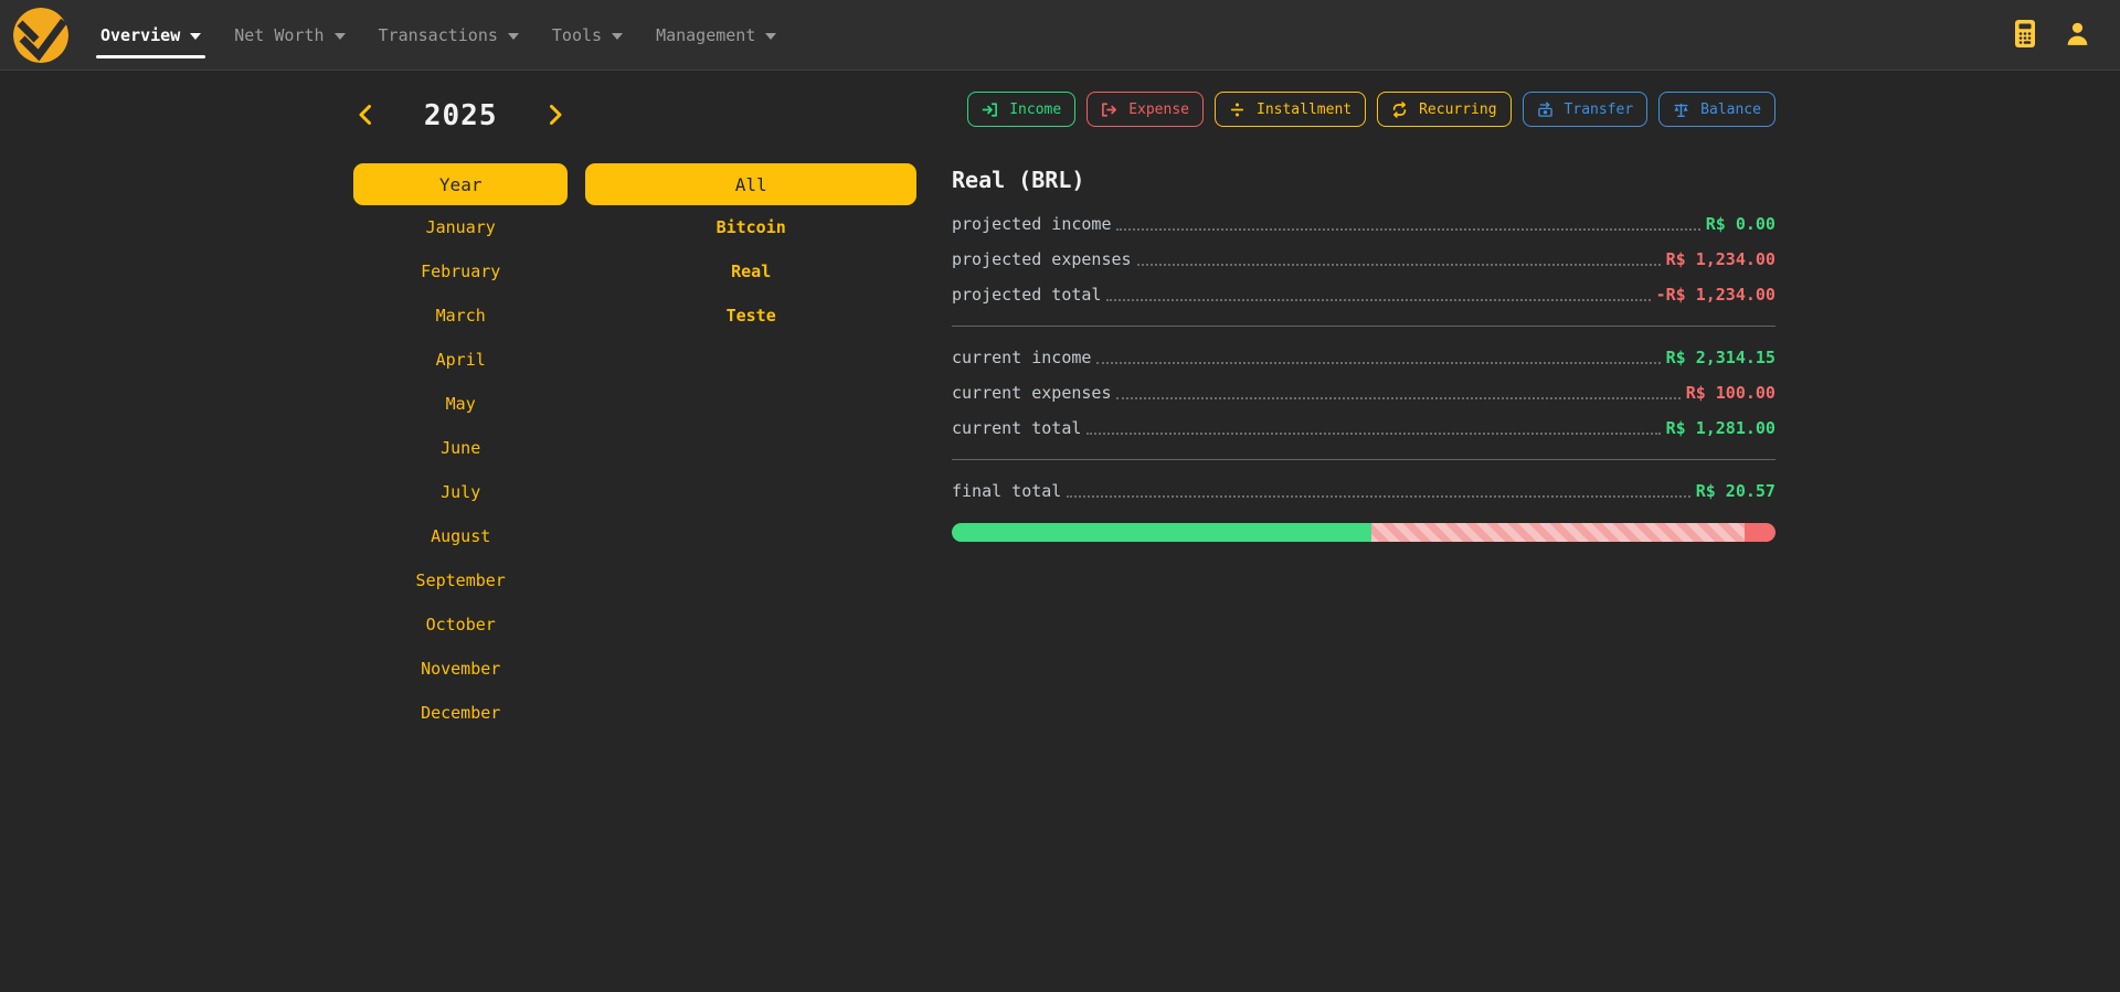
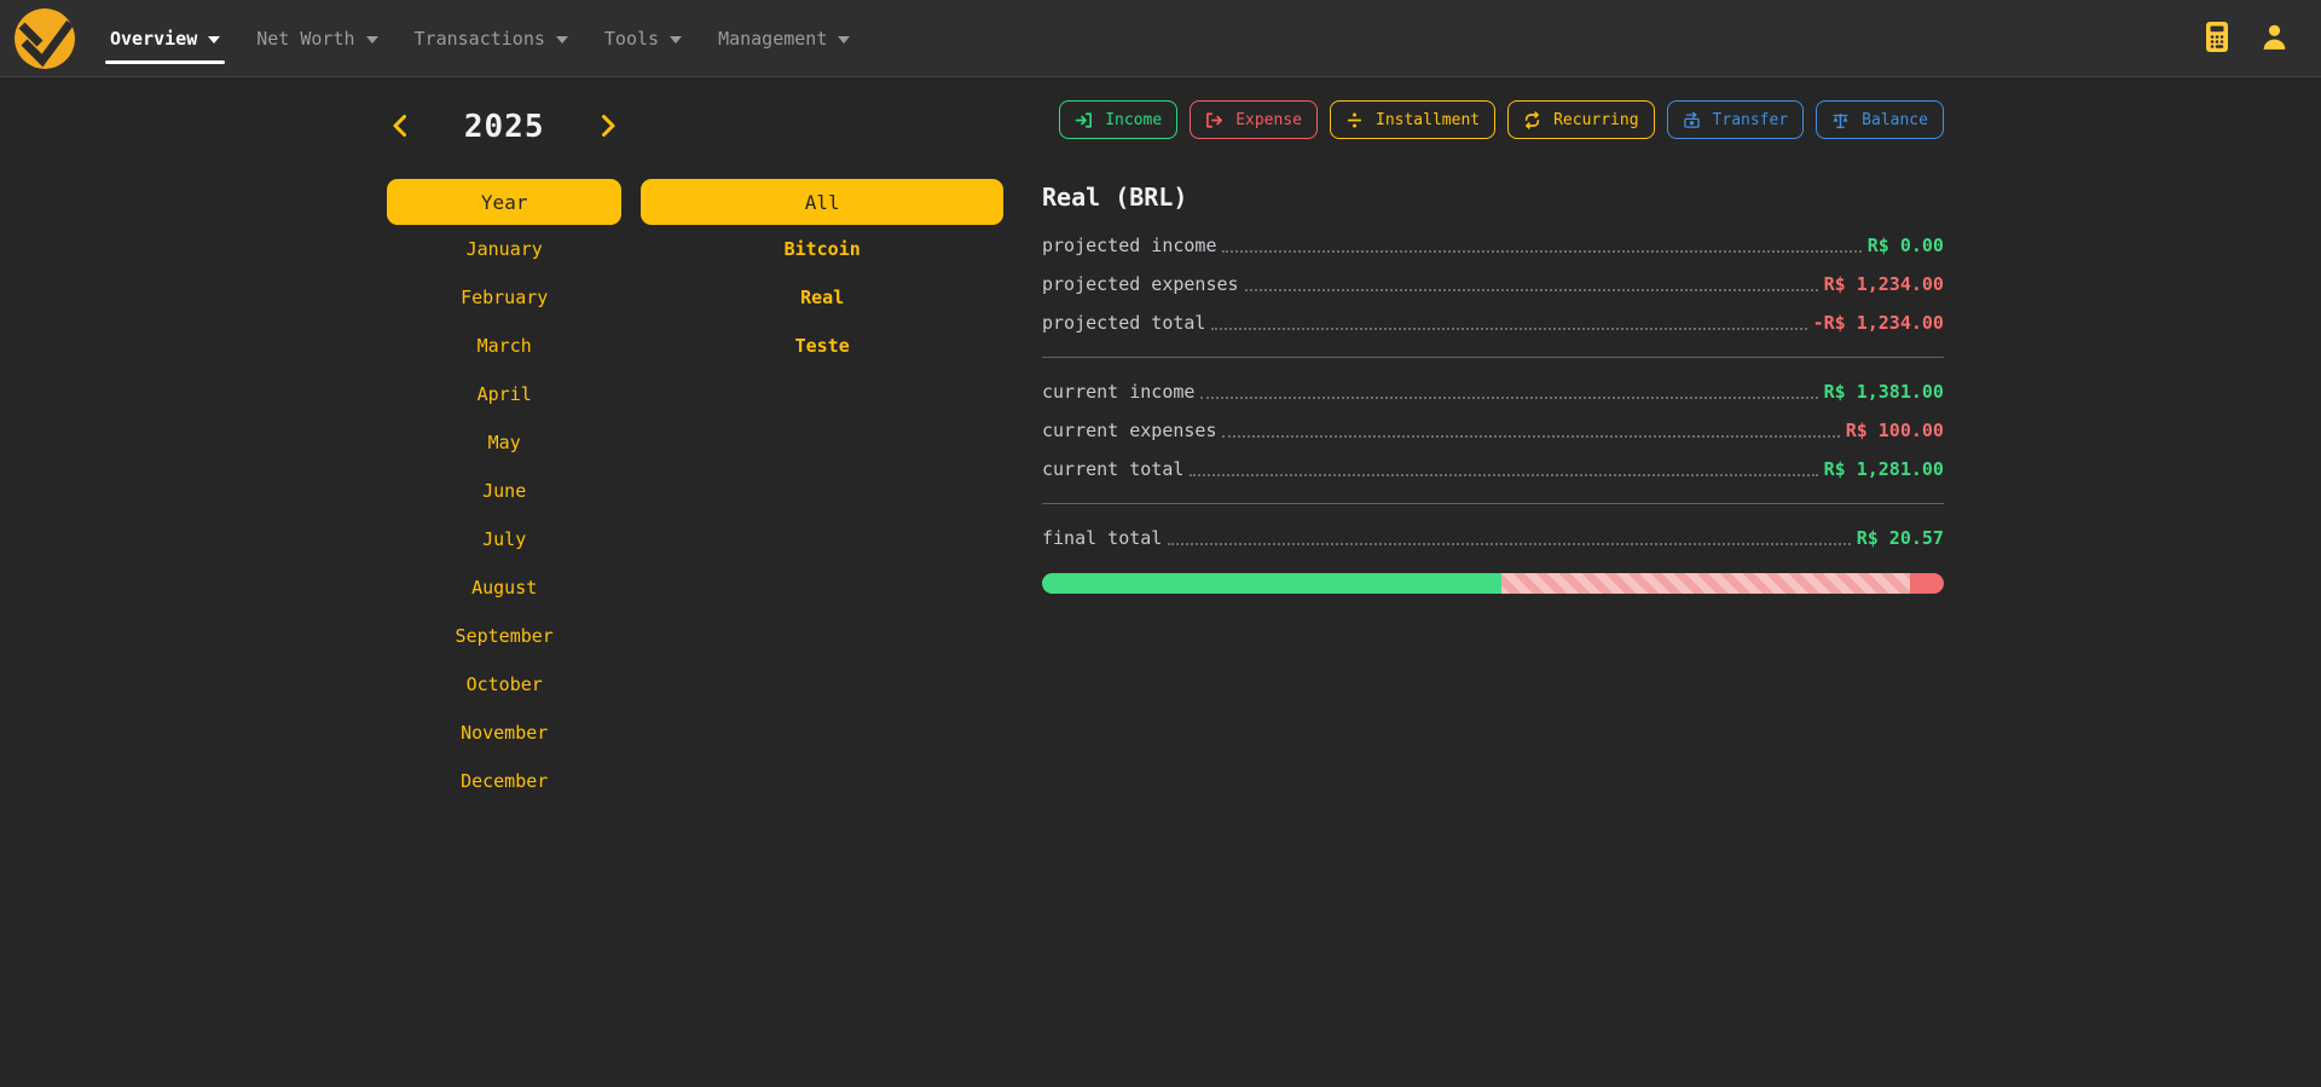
  Overview
  Net Worth
  Transactions
  Tools
  Management
  2025
  Year
  January
  February
  March
  April
  May
  June
  July
  August
  September
  October
  November
  December
  All
  Bitcoin
  Real
  Teste
  Income
  Expense
  Installment
  Recurring
  Transfer
  Balance
  Real (BRL)
  projected income
  R$ 0.00
  projected expenses
  R$ 1,234.00
  projected total
  -R$ 1,234.00
  current income
- R$ 2,314.15
+ R$ 1,381.00
  current expenses
  R$ 100.00
  current total
  R$ 1,281.00
  final total
  R$ 20.57
